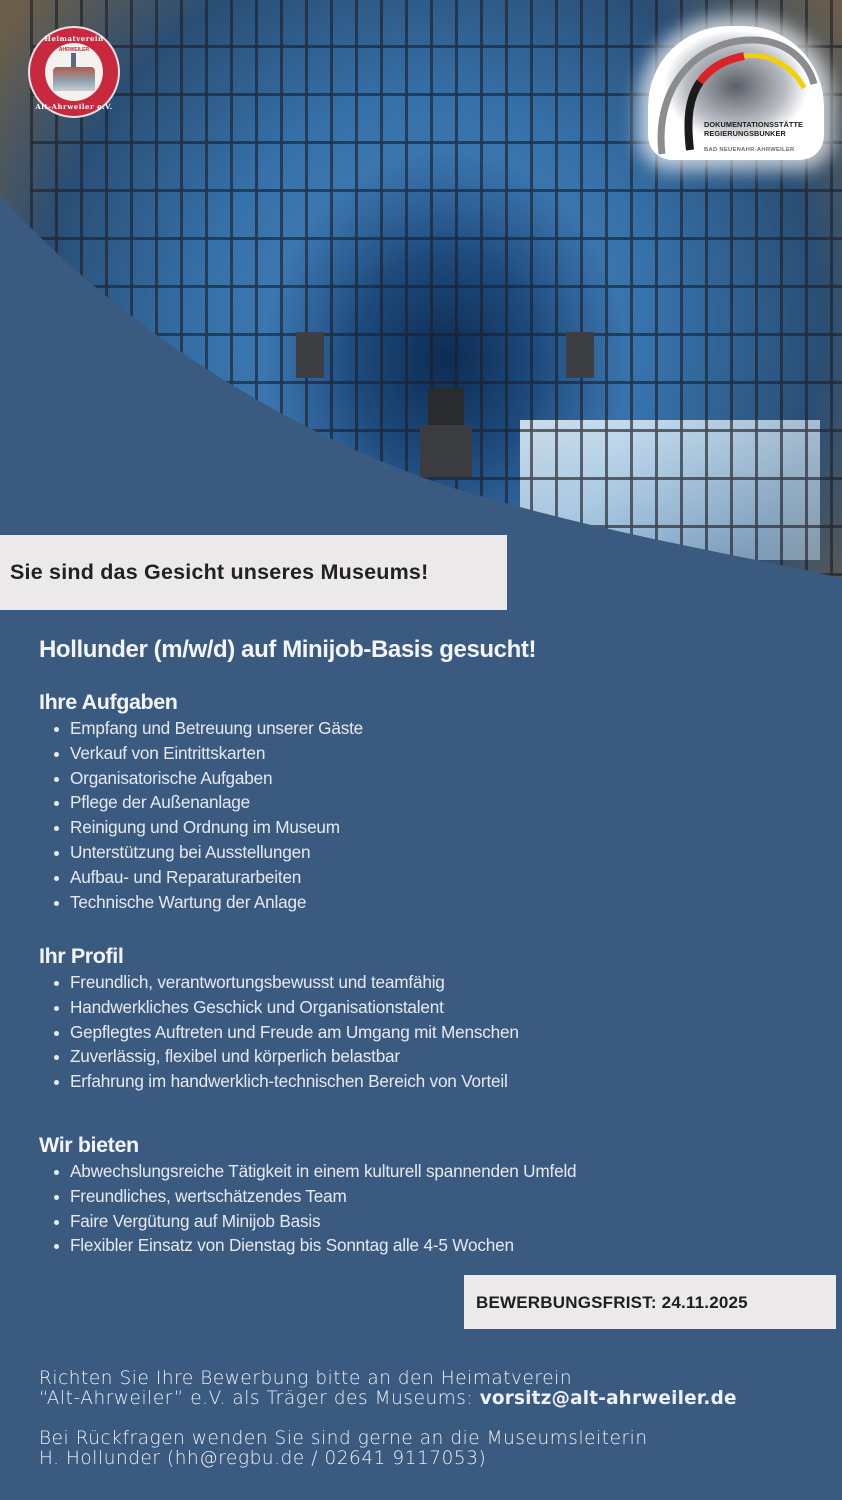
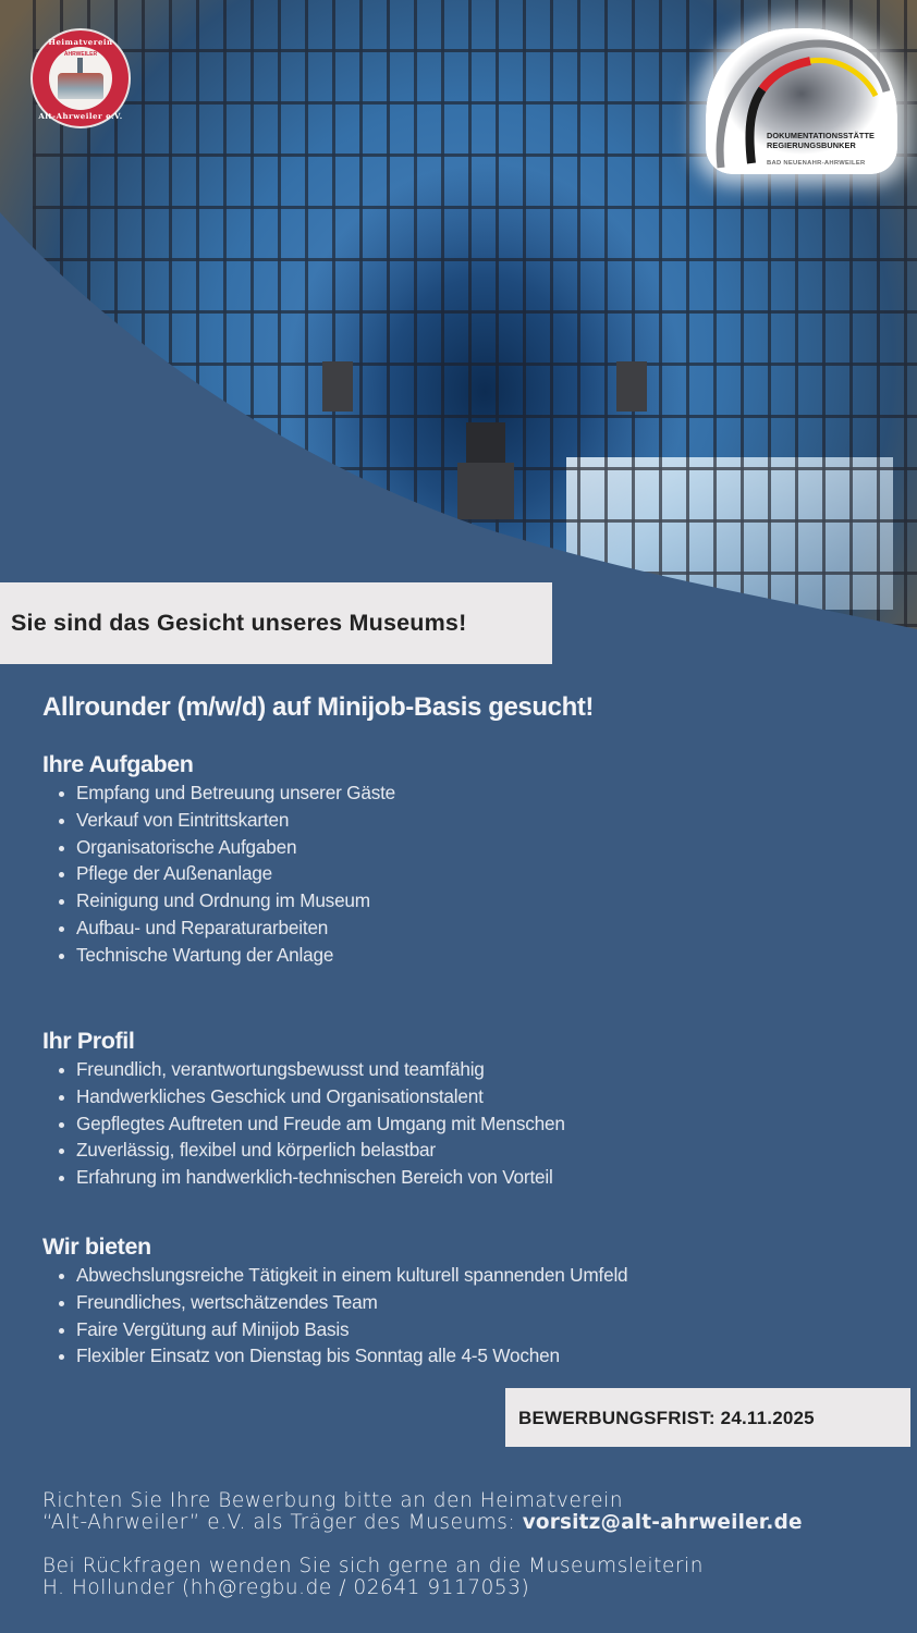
  Heimatverein
  Alt-Ahrweiler e.V.
  DOKUMENTATIONSSTÄTTE
  REGIERUNGSBUNKER
  Sie sind das Gesicht unseres Museums!
- Hollunder (m/w/d) auf Minijob-Basis gesucht!
+ Allrounder (m/w/d) auf Minijob-Basis gesucht!
  Ihre Aufgaben
  Empfang und Betreuung unserer Gäste
  Verkauf von Eintrittskarten
  Organisatorische Aufgaben
  Pflege der Außenanlage
  Reinigung und Ordnung im Museum
- Unterstützung bei Ausstellungen
  Aufbau- und Reparaturarbeiten
  Technische Wartung der Anlage
  Ihr Profil
  Freundlich, verantwortungsbewusst und teamfähig
  Handwerkliches Geschick und Organisationstalent
  Gepflegtes Auftreten und Freude am Umgang mit Menschen
  Zuverlässig, flexibel und körperlich belastbar
  Erfahrung im handwerklich-technischen Bereich von Vorteil
  Wir bieten
  Abwechslungsreiche Tätigkeit in einem kulturell spannenden Umfeld
  Freundliches, wertschätzendes Team
  Faire Vergütung auf Minijob Basis
  Flexibler Einsatz von Dienstag bis Sonntag alle 4-5 Wochen
  BEWERBUNGSFRIST: 24.11.2025
  Richten Sie Ihre Bewerbung bitte an den Heimatverein
  “Alt-Ahrweiler” e.V. als Träger des Museums: vorsitz@alt-ahrweiler.de
- Bei Rückfragen wenden Sie sind gerne an die Museumsleiterin
+ Bei Rückfragen wenden Sie sich gerne an die Museumsleiterin
  H. Hollunder (hh@regbu.de / 02641 9117053)
